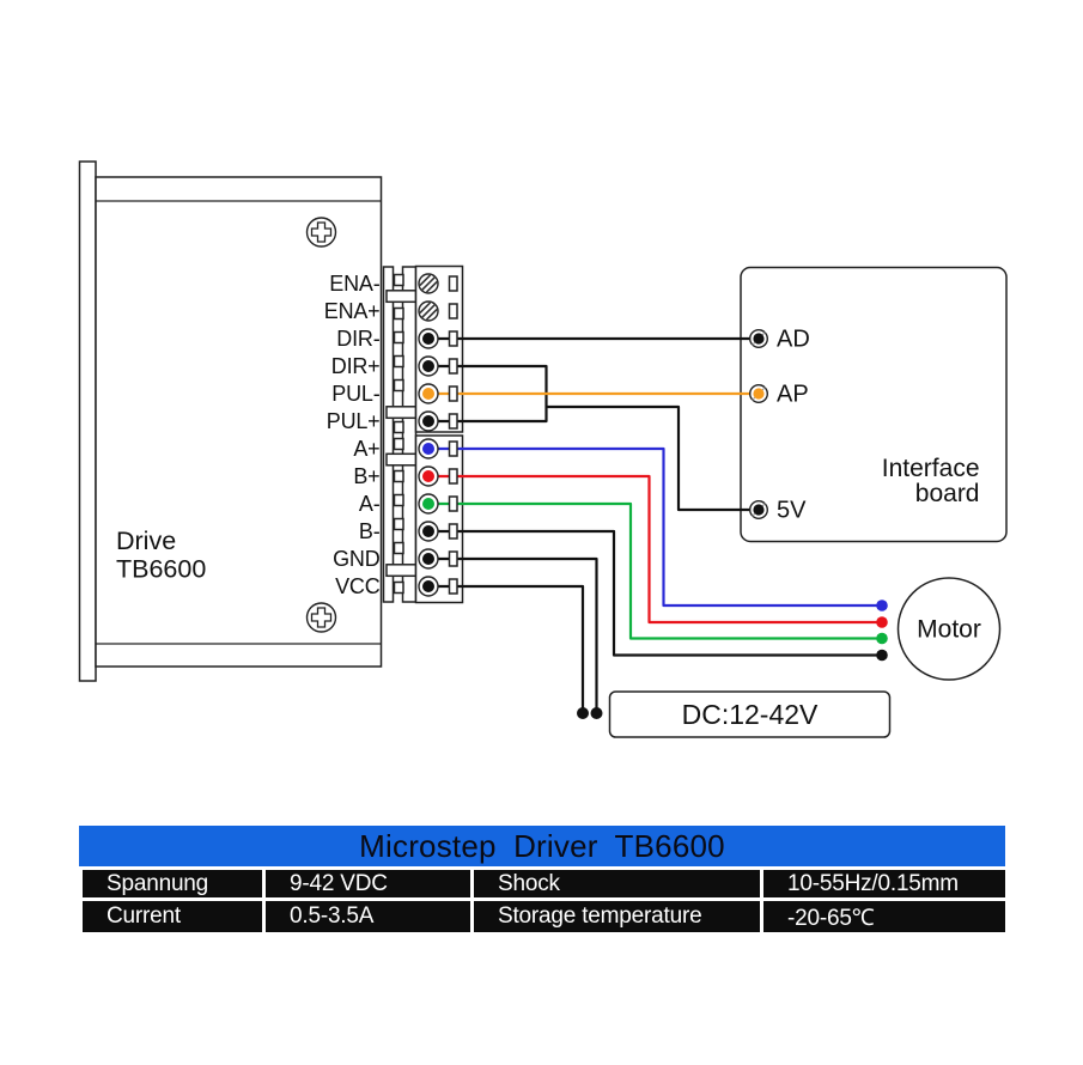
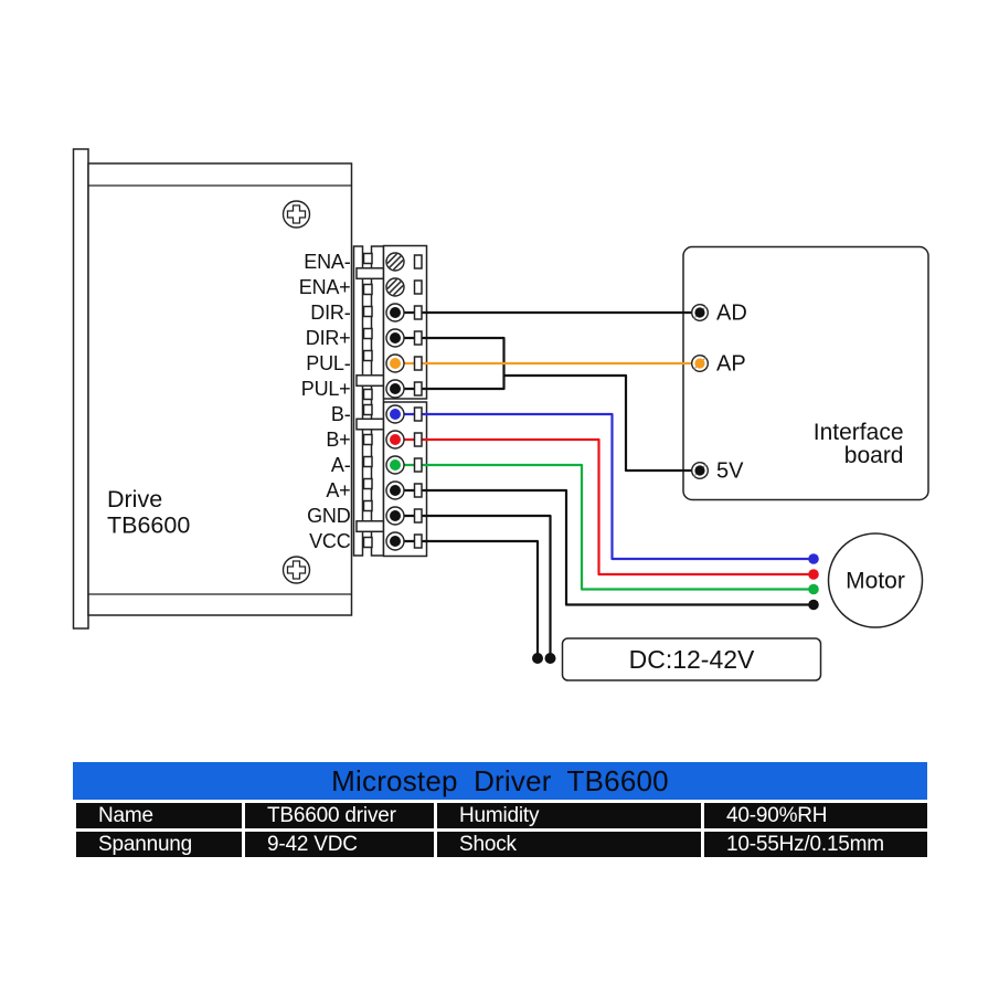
  Drive
  TB6600
  Interface
  board
  Motor
  DC:12-42V
  ENA-
  ENA+
  DIR-
  DIR+
  PUL-
  PUL+
- A+
+ B-
  B+
  A-
- B-
+ A+
  GND
  VCC
  AD
  AP
  5V
  Microstep Driver TB6600
+ Name	TB6600 driver	Humidity	40-90%RH
  Spannung	9-42 VDC	Shock	10-55Hz/0.15mm
- Current	0.5-3.5A	Storage temperature	-20-65℃
